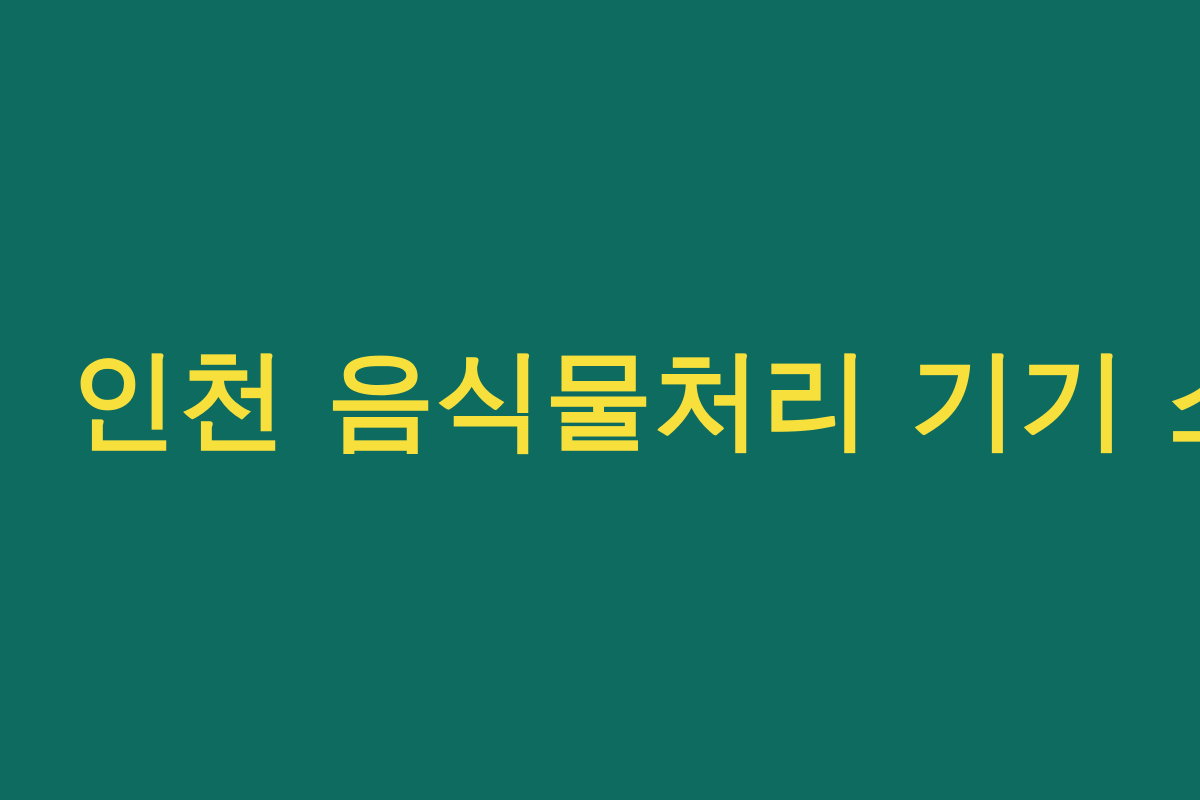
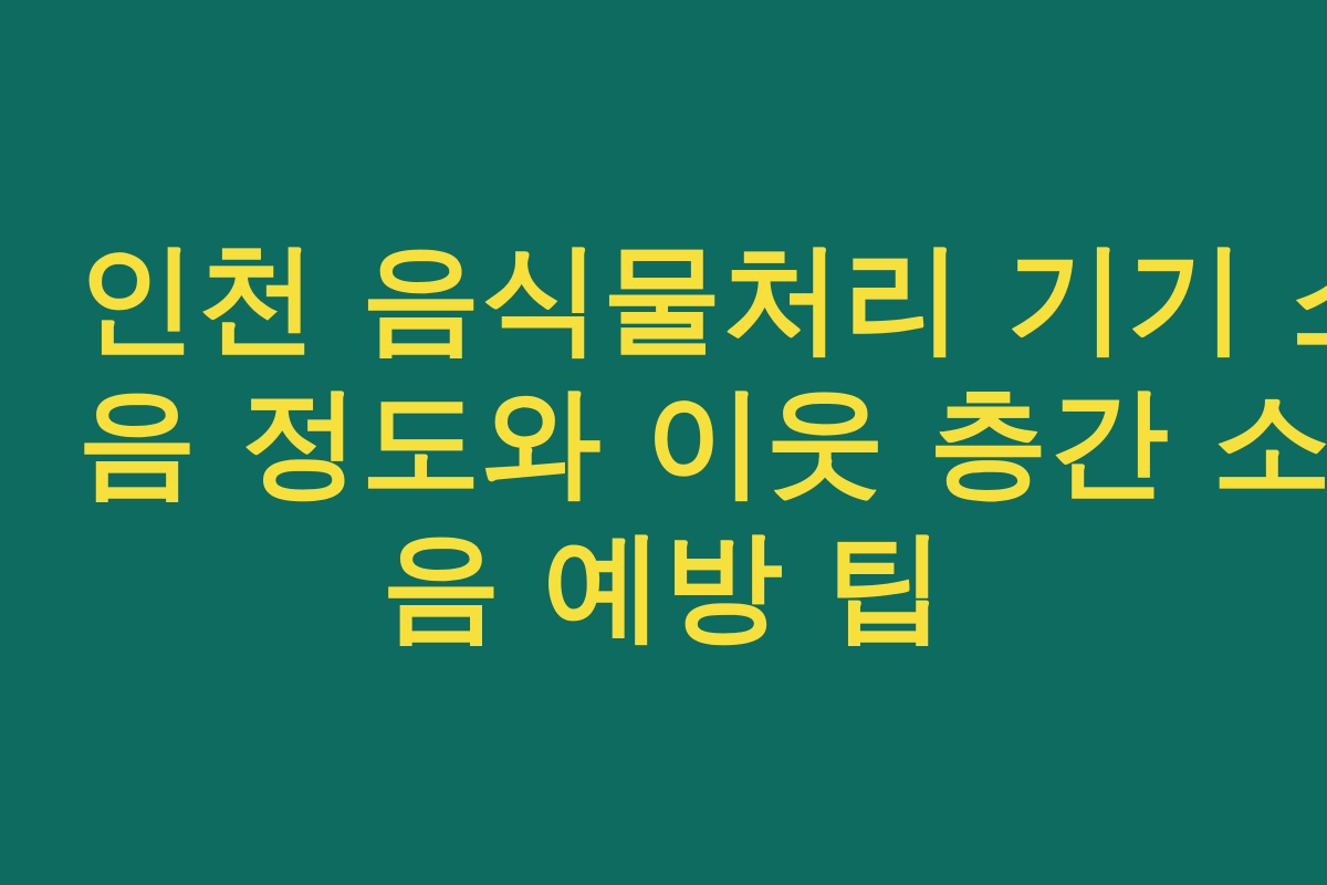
  인천 음식물처리 기기
+ 음 정도와 이웃 층간 소
+ 음 예방 팁
